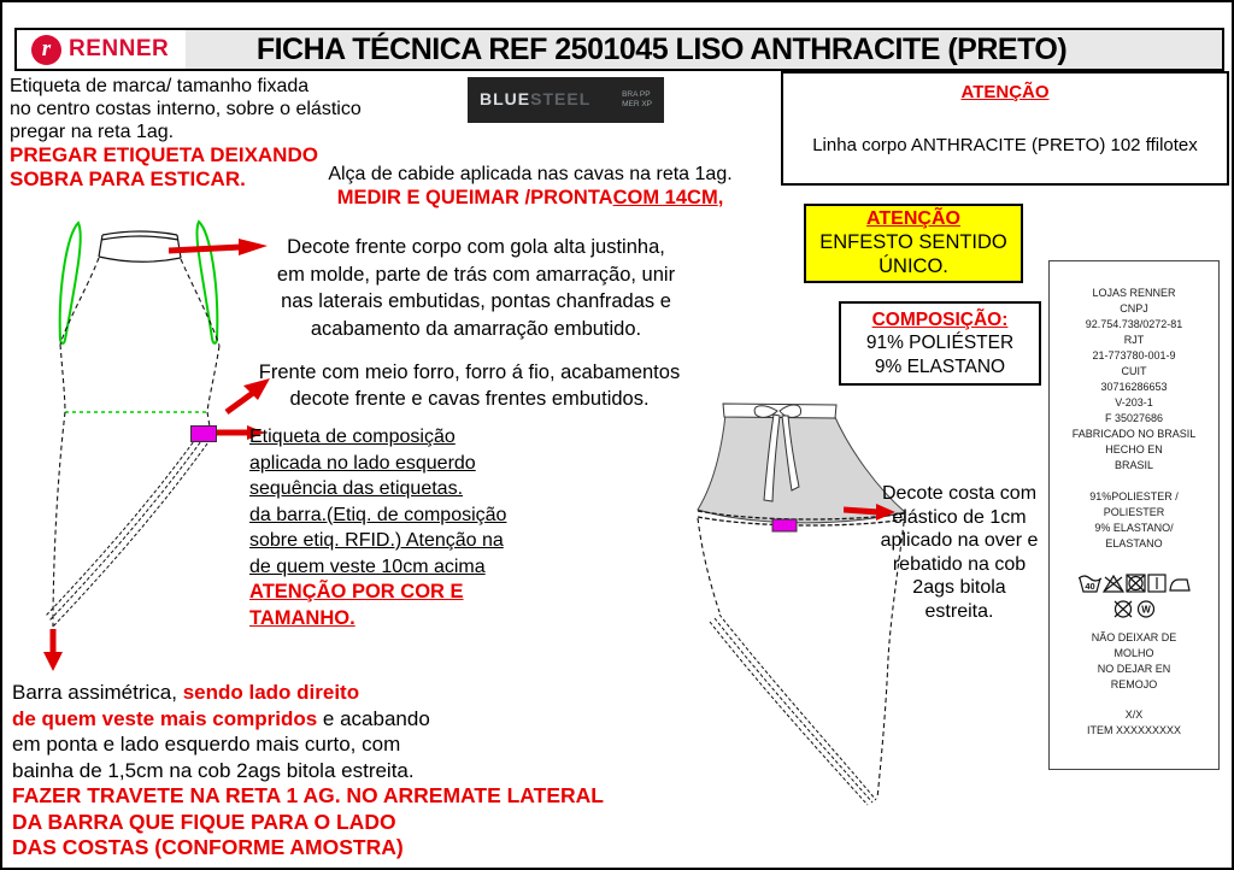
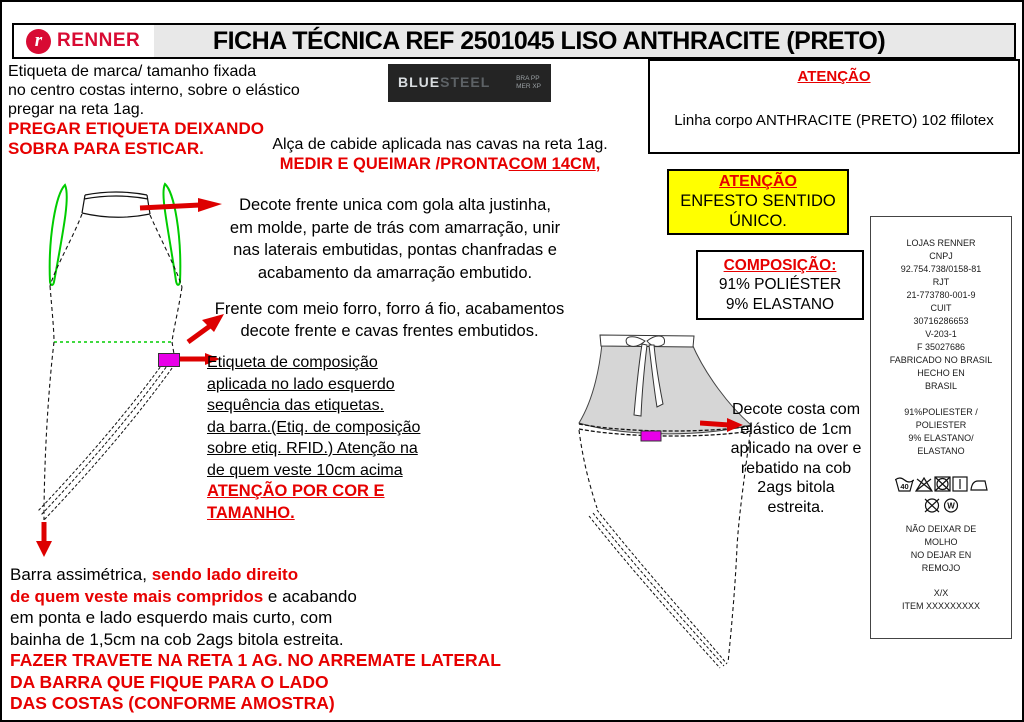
  r
  RENNER
  FICHA TÉCNICA REF 2501045 LISO ANTHRACITE (PRETO)
  Etiqueta de marca/ tamanho fixada
  no centro costas interno, sobre o elástico
  pregar na reta 1ag.
  PREGAR ETIQUETA DEIXANDO
  SOBRA PARA ESTICAR.
  BLUESTEEL
  Alça de cabide aplicada nas cavas na reta 1ag.
  MEDIR E QUEIMAR /PRONTACOM 14CM,
  ATENÇÃO
  Linha corpo ANTHRACITE (PRETO) 102 ffilotex
  ATENÇÃO
  ENFESTO SENTIDO
  ÚNICO.
  COMPOSIÇÃO:
  91% POLIÉSTER
  9% ELASTANO
  LOJAS RENNER
  CNPJ
- 92.754.738/0272-81
+ 92.754.738/0158-81
  RJT
  21-773780-001-9
  CUIT
  30716286653
  V-203-1
  F 35027686
  FABRICADO NO BRASIL
  HECHO EN
  BRASIL
  91%POLIESTER /
  POLIESTER
  9% ELASTANO/
  ELASTANO
  40
  W
  NÃO DEIXAR DE
  MOLHO
  NO DEJAR EN
  REMOJO
  X/X
  ITEM XXXXXXXXX
- Decote frente corpo com gola alta justinha,
+ Decote frente unica com gola alta justinha,
  em molde, parte de trás com amarração, unir
  nas laterais embutidas, pontas chanfradas e
  acabamento da amarração embutido.
  Frente com meio forro, forro á fio, acabamentos
  decote frente e cavas frentes embutidos.
  Etiqueta de composição
  aplicada no lado esquerdo
  sequência das etiquetas.
  da barra.(Etiq. de composição
  sobre etiq. RFID.) Atenção na
  de quem veste 10cm acima
  ATENÇÃO POR COR E
  TAMANHO.
  Decote costa com
  elástico de 1cm
  aplicado na over e
  rebatido na cob
  2ags bitola
  estreita.
  Barra assimétrica, sendo lado direito
  de quem veste mais compridos e acabando
  em ponta e lado esquerdo mais curto, com
  bainha de 1,5cm na cob 2ags bitola estreita.
  FAZER TRAVETE NA RETA 1 AG. NO ARREMATE LATERAL
  DA BARRA QUE FIQUE PARA O LADO
  DAS COSTAS (CONFORME AMOSTRA)
